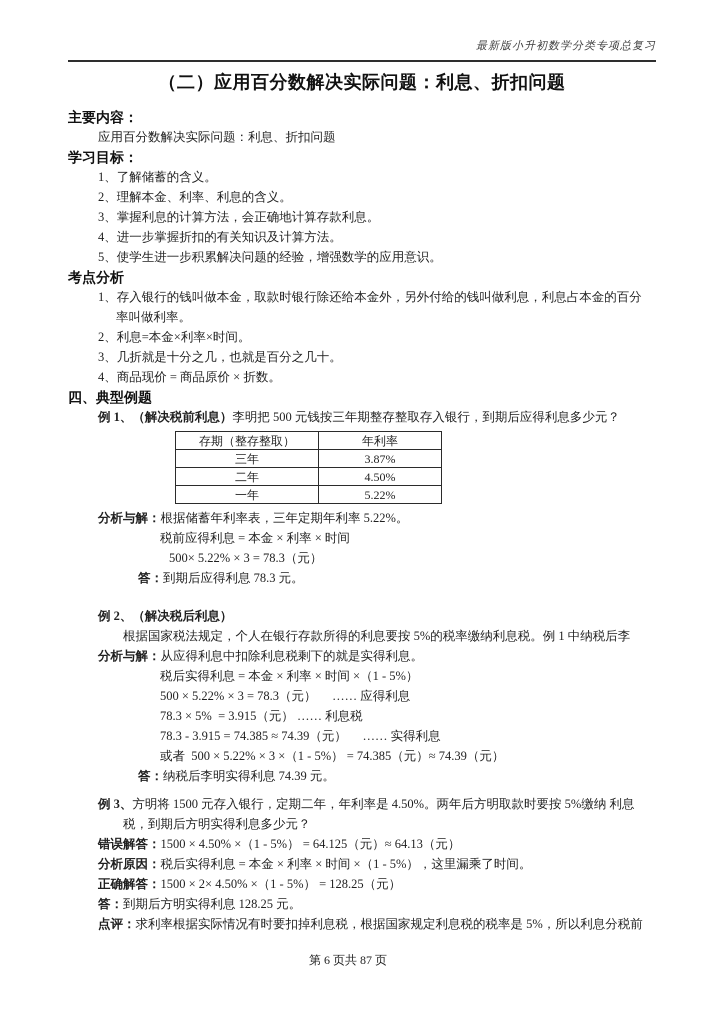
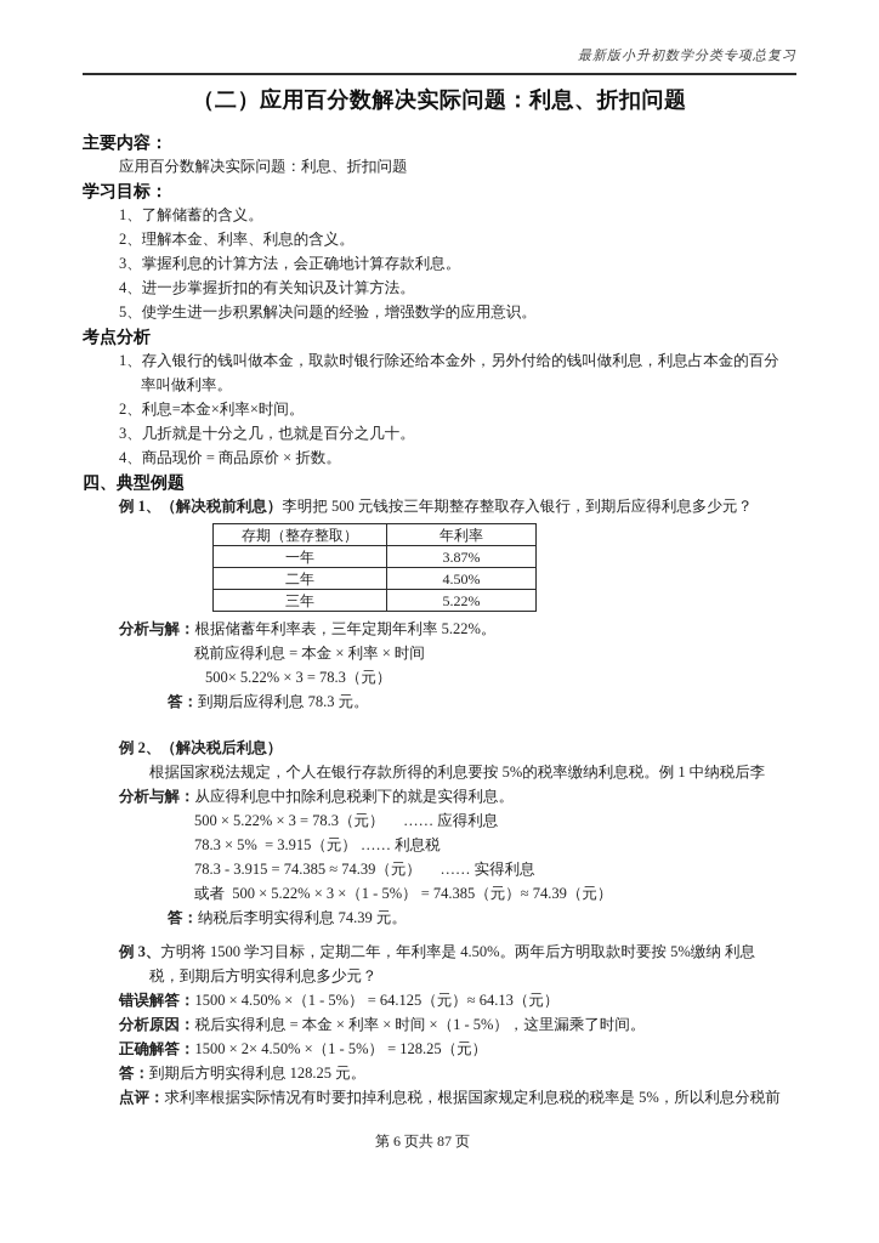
  最新版小升初数学分类专项总复习
  （二）应用百分数解决实际问题：利息、折扣问题
  主要内容：
  应用百分数解决实际问题：利息、折扣问题
  学习目标：
  1、了解储蓄的含义。
  2、理解本金、利率、利息的含义。
  3、掌握利息的计算方法，会正确地计算存款利息。
  4、进一步掌握折扣的有关知识及计算方法。
  5、使学生进一步积累解决问题的经验，增强数学的应用意识。
  考点分析
  1、存入银行的钱叫做本金，取款时银行除还给本金外，另外付给的钱叫做利息，利息占本金的百分
  率叫做利率。
  2、利息=本金×利率×时间。
  3、几折就是十分之几，也就是百分之几十。
  4、商品现价 = 商品原价 × 折数。
  四、典型例题
  例 1、（解决税前利息）李明把 500 元钱按三年期整存整取存入银行，到期后应得利息多少元？
  存期（整存整取）	年利率
- 三年	3.87%
+ 一年	3.87%
  二年	4.50%
- 一年	5.22%
+ 三年	5.22%
  分析与解：根据储蓄年利率表，三年定期年利率 5.22%。
  税前应得利息 = 本金 × 利率 × 时间
  500× 5.22% × 3 = 78.3（元）
  答：到期后应得利息 78.3 元。
  例 2、（解决税后利息）
  根据国家税法规定，个人在银行存款所得的利息要按 5%的税率缴纳利息税。例 1 中纳税后李
  分析与解：从应得利息中扣除利息税剩下的就是实得利息。
- 税后实得利息 = 本金 × 利率 × 时间 ×（1 - 5%）
  500 × 5.22% × 3 = 78.3（元） …… 应得利息
  78.3 × 5% = 3.915（元） …… 利息税
  78.3 - 3.915 = 74.385 ≈ 74.39（元） …… 实得利息
  或者 500 × 5.22% × 3 ×（1 - 5%） = 74.385（元）≈ 74.39（元）
  答：纳税后李明实得利息 74.39 元。
- 例 3、方明将 1500 元存入银行，定期二年，年利率是 4.50%。两年后方明取款时要按 5%缴纳 利息
+ 例 3、方明将 1500 学习目标，定期二年，年利率是 4.50%。两年后方明取款时要按 5%缴纳 利息
  税，到期后方明实得利息多少元？
  错误解答：1500 × 4.50% ×（1 - 5%） = 64.125（元）≈ 64.13（元）
  分析原因：税后实得利息 = 本金 × 利率 × 时间 ×（1 - 5%），这里漏乘了时间。
  正确解答：1500 × 2× 4.50% ×（1 - 5%） = 128.25（元）
  答：到期后方明实得利息 128.25 元。
  点评：求利率根据实际情况有时要扣掉利息税，根据国家规定利息税的税率是 5%，所以利息分税前
  第 6 页共 87 页
